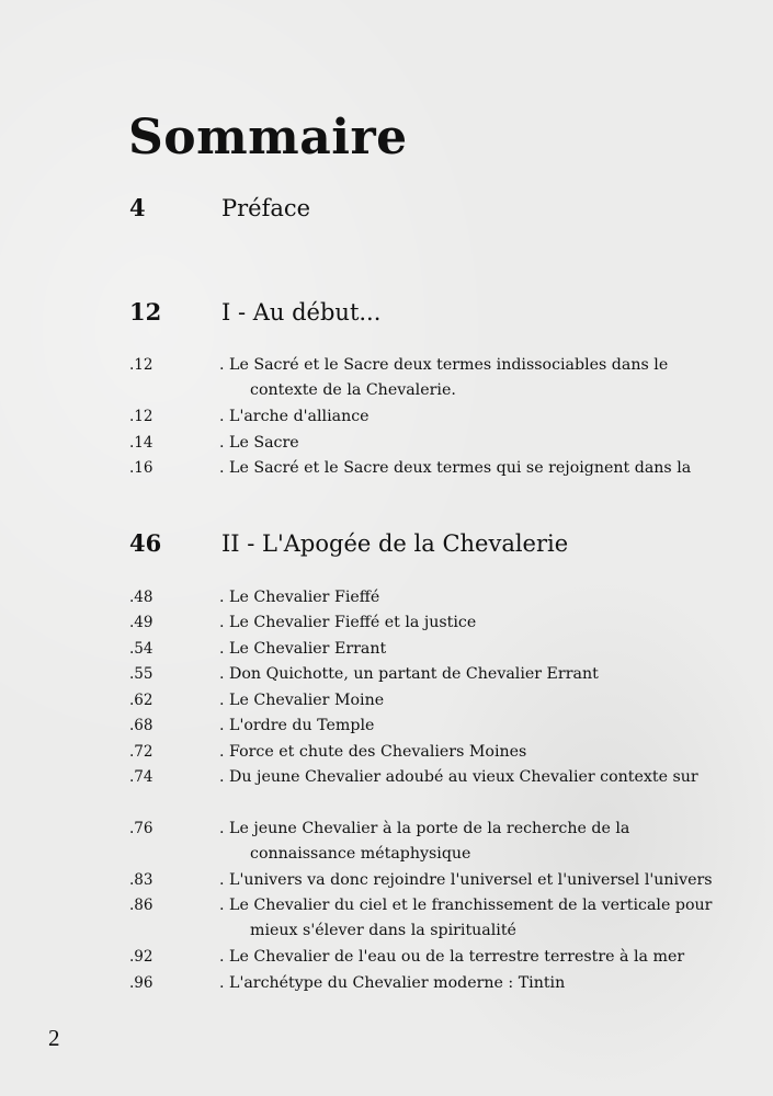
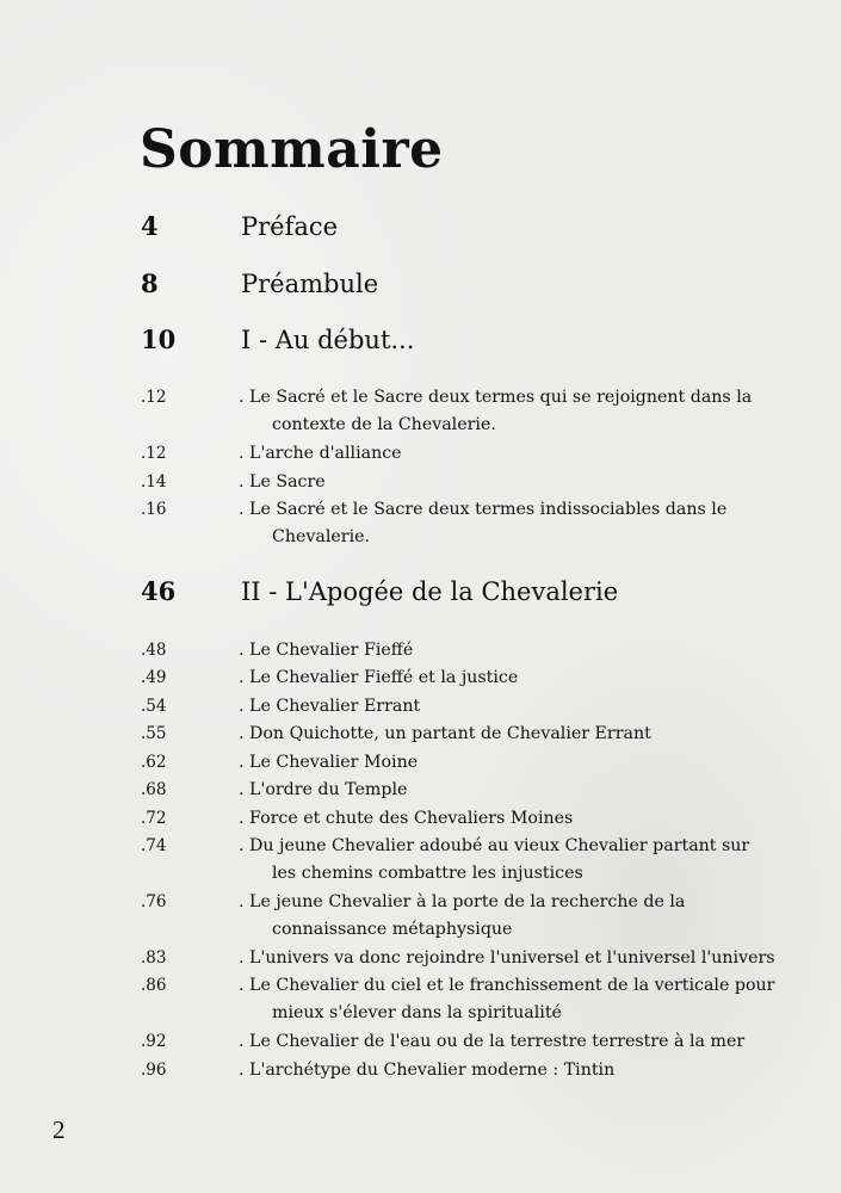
  Sommaire
  4
  Préface
+ 8
+ Préambule
- 12
+ 10
  I - Au début...
  .12
- . Le Sacré et le Sacre deux termes indissociables dans le
+ . Le Sacré et le Sacre deux termes qui se rejoignent dans la
  contexte de la Chevalerie.
  .12
  . L'arche d'alliance
  .14
  . Le Sacre
  .16
- . Le Sacré et le Sacre deux termes qui se rejoignent dans la
+ . Le Sacré et le Sacre deux termes indissociables dans le
+ Chevalerie.
  46
  II - L'Apogée de la Chevalerie
  .48
  . Le Chevalier Fieffé
  .49
  . Le Chevalier Fieffé et la justice
  .54
  . Le Chevalier Errant
  .55
  . Don Quichotte, un partant de Chevalier Errant
  .62
  . Le Chevalier Moine
  .68
  . L'ordre du Temple
  .72
  . Force et chute des Chevaliers Moines
  .74
- . Du jeune Chevalier adoubé au vieux Chevalier contexte sur
+ . Du jeune Chevalier adoubé au vieux Chevalier partant sur
+ les chemins combattre les injustices
  .76
  . Le jeune Chevalier à la porte de la recherche de la
  connaissance métaphysique
  .83
  . L'univers va donc rejoindre l'universel et l'universel l'univers
  .86
  . Le Chevalier du ciel et le franchissement de la verticale pour
  mieux s'élever dans la spiritualité
  .92
  . Le Chevalier de l'eau ou de la terrestre terrestre à la mer
  .96
  . L'archétype du Chevalier moderne : Tintin
  2
